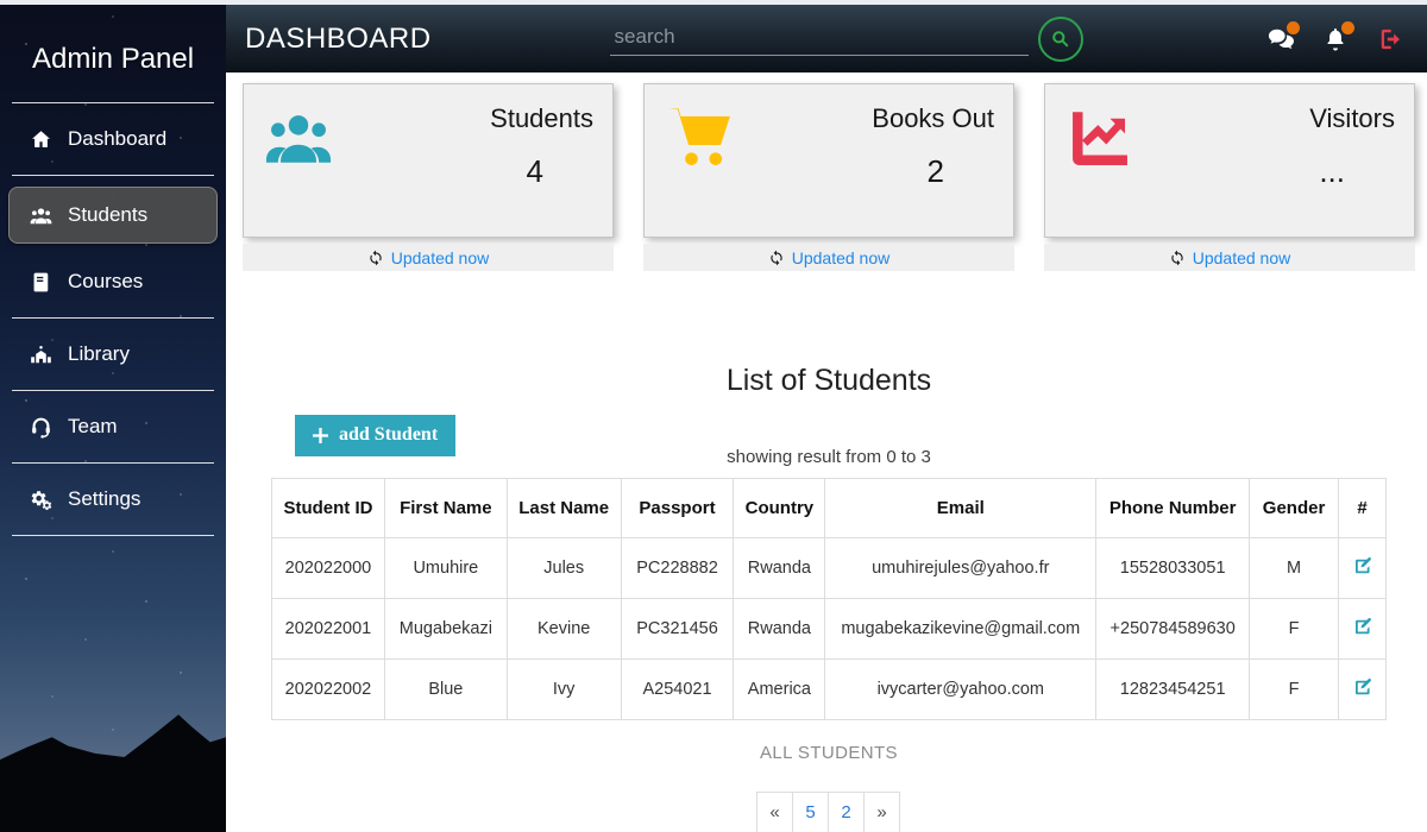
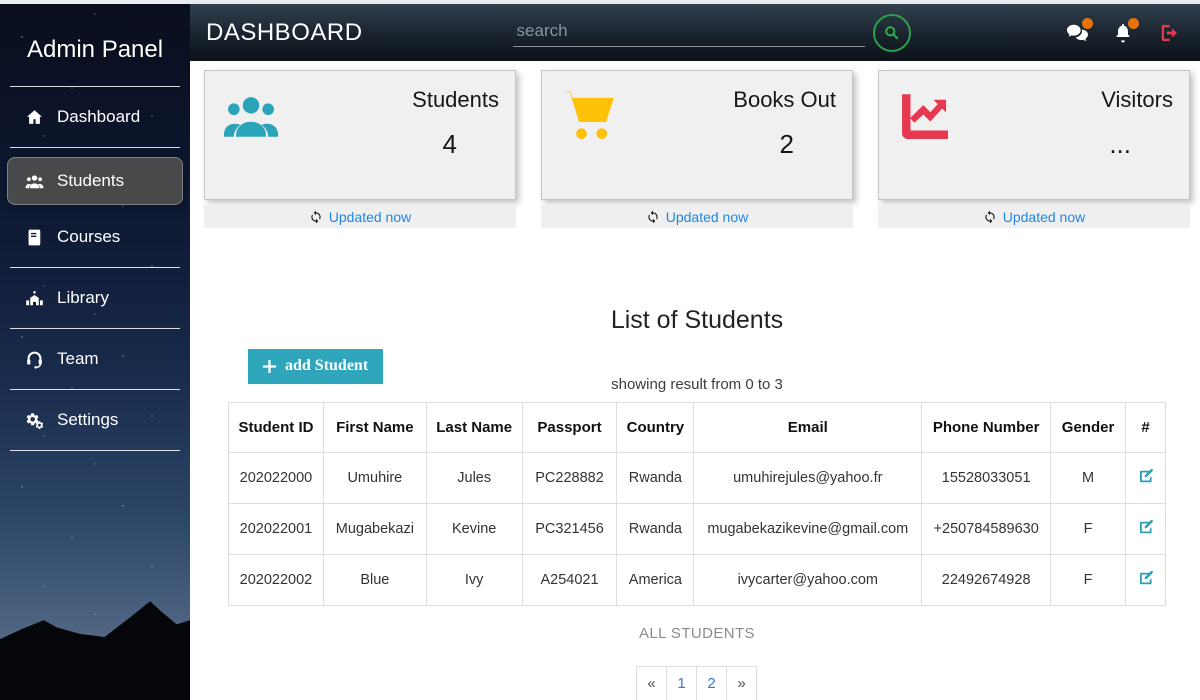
  Admin Panel
  Dashboard
  Students
  Courses
  Library
  Team
  Settings
  DASHBOARD
  search
  Students
  4
  Updated now
  Books Out
  2
  Updated now
  Visitors
  ...
  Updated now
  List of Students
  add Student
  showing result from 0 to 3
  Student ID	First Name	Last Name	Passport	Country	Email	Phone Number	Gender	#
  202022000	Umuhire	Jules	PC228882	Rwanda	umuhirejules@yahoo.fr	15528033051	M
  202022001	Mugabekazi	Kevine	PC321456	Rwanda	mugabekazikevine@gmail.com	+250784589630	F
- 202022002	Blue	Ivy	A254021	America	ivycarter@yahoo.com	12823454251	F
+ 202022002	Blue	Ivy	A254021	America	ivycarter@yahoo.com	22492674928	F
  ALL STUDENTS
  «
- 5
+ 1
  2
  »
